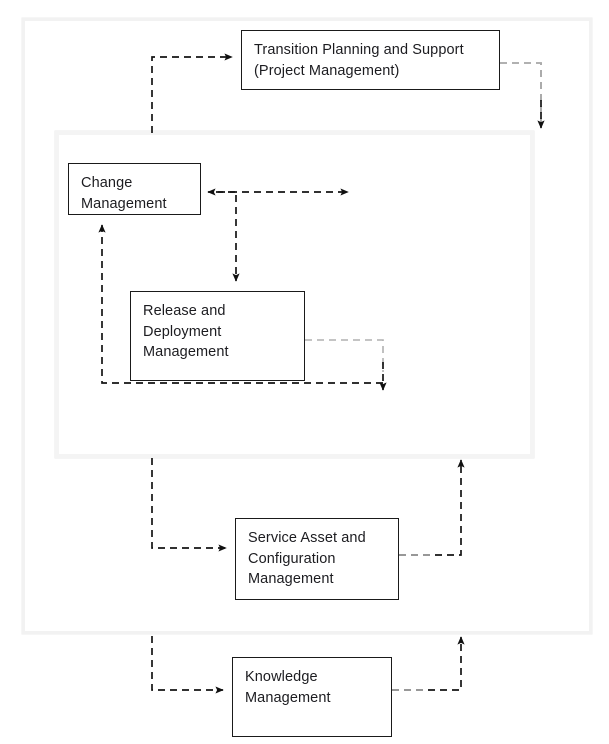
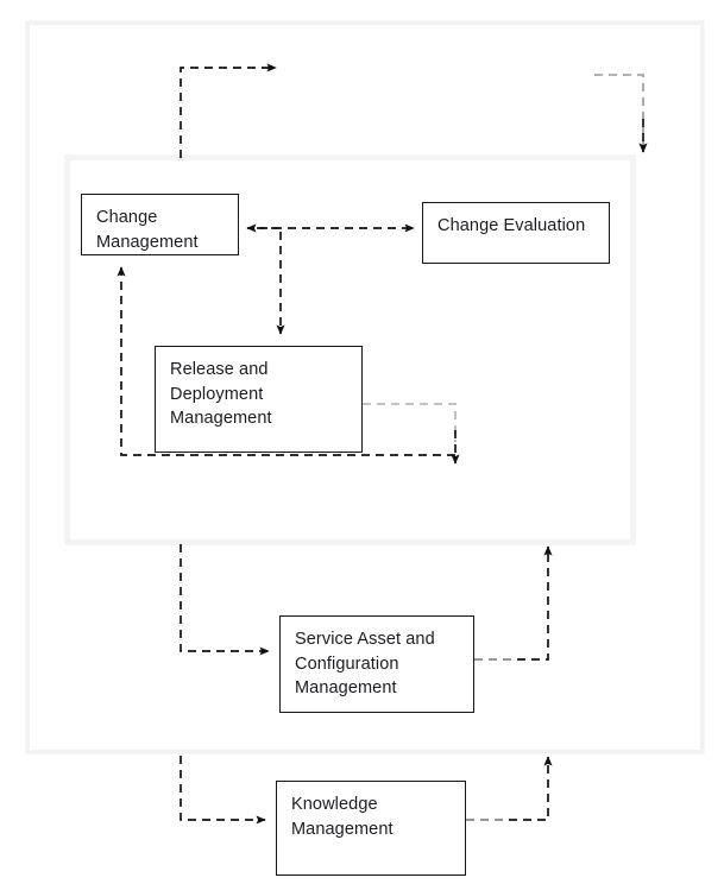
- Transition Planning and Support
- (Project Management)
  Change
  Management
+ Change Evaluation
  Release and
  Deployment
  Management
  Service Asset and
  Configuration
  Management
  Knowledge
  Management
